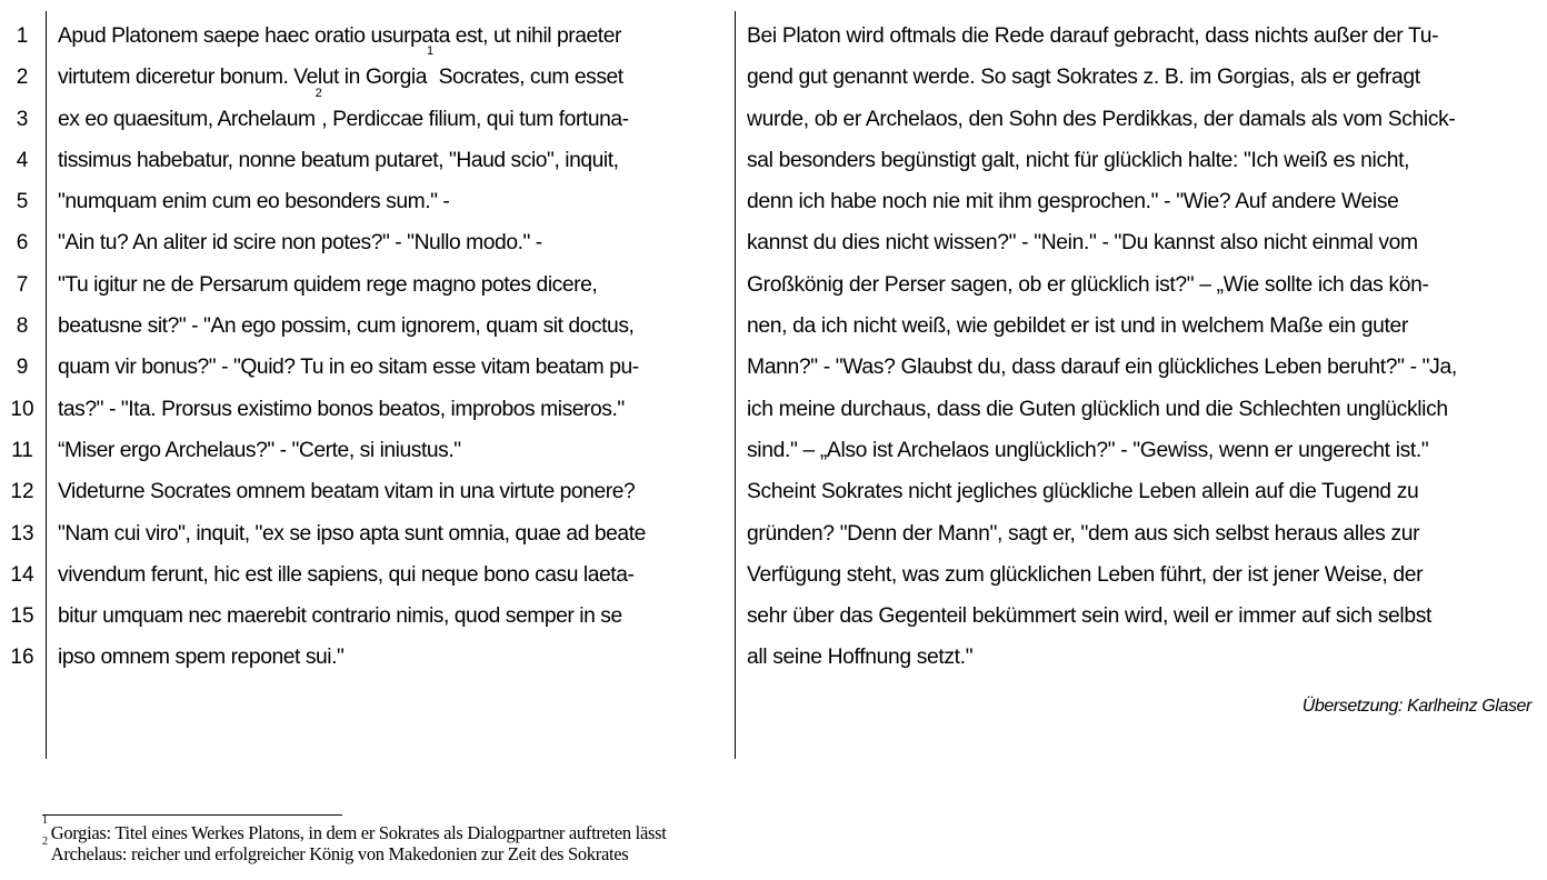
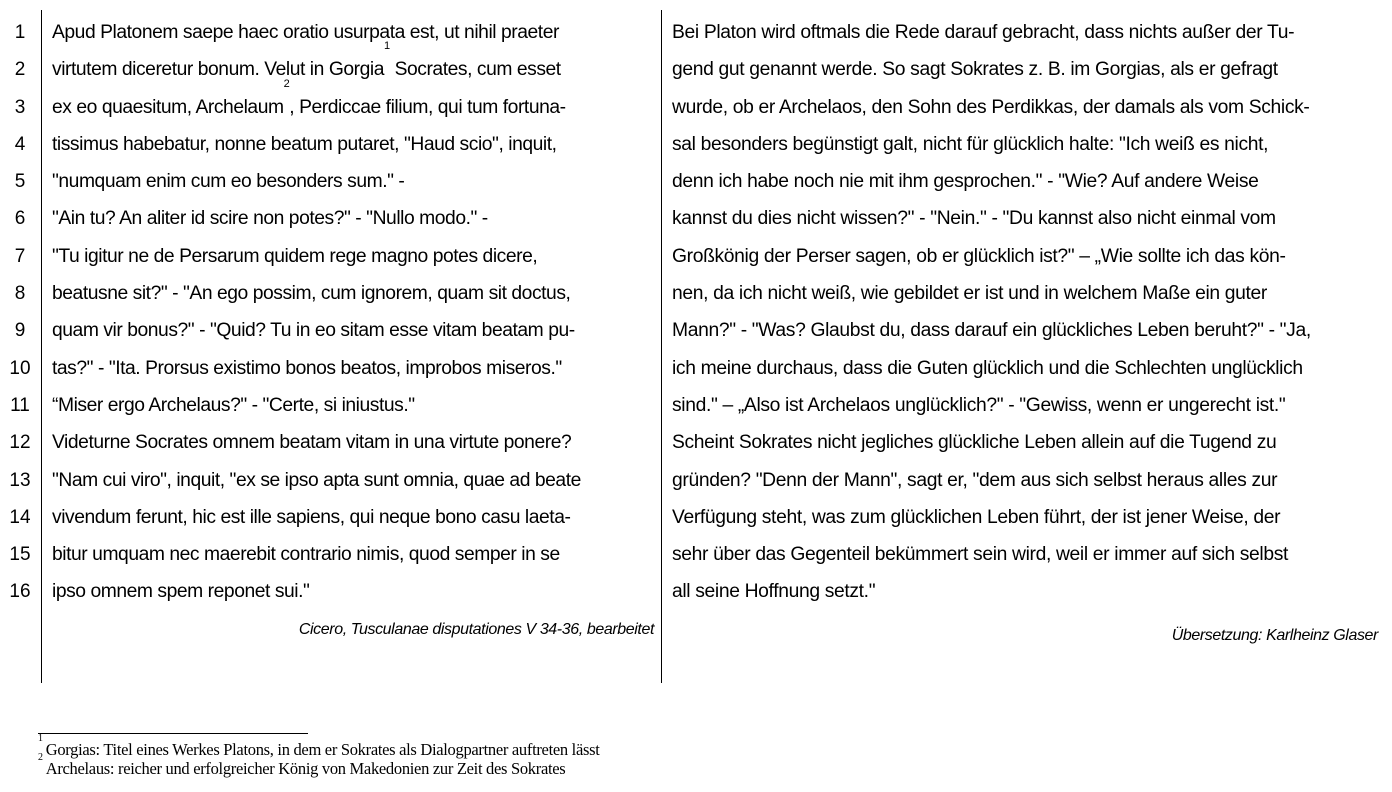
  1
  2
  3
  4
  5
  6
  7
  8
  9
  10
  11
  12
  13
  14
  15
  16
  Apud Platonem saepe haec oratio usurpata est, ut nihil praeter
  virtutem diceretur bonum. Velut in Gorgia1 Socrates, cum esset
  ex eo quaesitum, Archelaum2, Perdiccae filium, qui tum fortuna-
  tissimus habebatur, nonne beatum putaret, "Haud scio", inquit,
  "numquam enim cum eo besonders sum." -
  "Ain tu? An aliter id scire non potes?" - "Nullo modo." -
  "Tu igitur ne de Persarum quidem rege magno potes dicere,
  beatusne sit?" - "An ego possim, cum ignorem, quam sit doctus,
  quam vir bonus?" - "Quid? Tu in eo sitam esse vitam beatam pu-
  tas?" - "Ita. Prorsus existimo bonos beatos, improbos miseros."
  “Miser ergo Archelaus?" - "Certe, si iniustus."
  Videturne Socrates omnem beatam vitam in una virtute ponere?
  "Nam cui viro", inquit, "ex se ipso apta sunt omnia, quae ad beate
  vivendum ferunt, hic est ille sapiens, qui neque bono casu laeta-
  bitur umquam nec maerebit contrario nimis, quod semper in se
  ipso omnem spem reponet sui."
+ Cicero, Tusculanae disputationes V 34-36, bearbeitet
  Bei Platon wird oftmals die Rede darauf gebracht, dass nichts außer der Tu-
  gend gut genannt werde. So sagt Sokrates z. B. im Gorgias, als er gefragt
  wurde, ob er Archelaos, den Sohn des Perdikkas, der damals als vom Schick-
  sal besonders begünstigt galt, nicht für glücklich halte: "Ich weiß es nicht,
  denn ich habe noch nie mit ihm gesprochen." - "Wie? Auf andere Weise
  kannst du dies nicht wissen?" - "Nein." - "Du kannst also nicht einmal vom
  Großkönig der Perser sagen, ob er glücklich ist?" – „Wie sollte ich das kön-
  nen, da ich nicht weiß, wie gebildet er ist und in welchem Maße ein guter
  Mann?" - "Was? Glaubst du, dass darauf ein glückliches Leben beruht?" - "Ja,
  ich meine durchaus, dass die Guten glücklich und die Schlechten unglücklich
  sind." – „Also ist Archelaos unglücklich?" - "Gewiss, wenn er ungerecht ist."
  Scheint Sokrates nicht jegliches glückliche Leben allein auf die Tugend zu
  gründen? "Denn der Mann", sagt er, "dem aus sich selbst heraus alles zur
  Verfügung steht, was zum glücklichen Leben führt, der ist jener Weise, der
  sehr über das Gegenteil bekümmert sein wird, weil er immer auf sich selbst
  all seine Hoffnung setzt."
  Übersetzung: Karlheinz Glaser
  1Gorgias: Titel eines Werkes Platons, in dem er Sokrates als Dialogpartner auftreten lässt
  2Archelaus: reicher und erfolgreicher König von Makedonien zur Zeit des Sokrates
